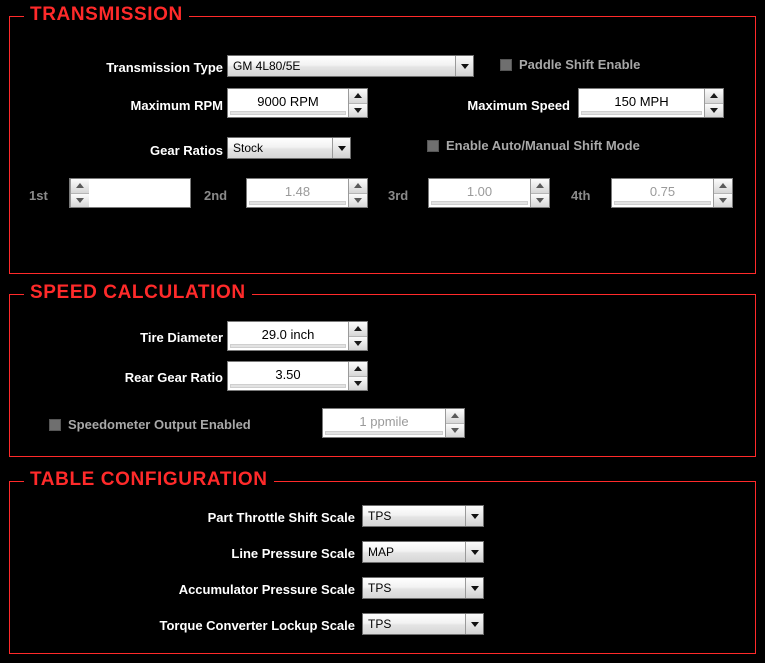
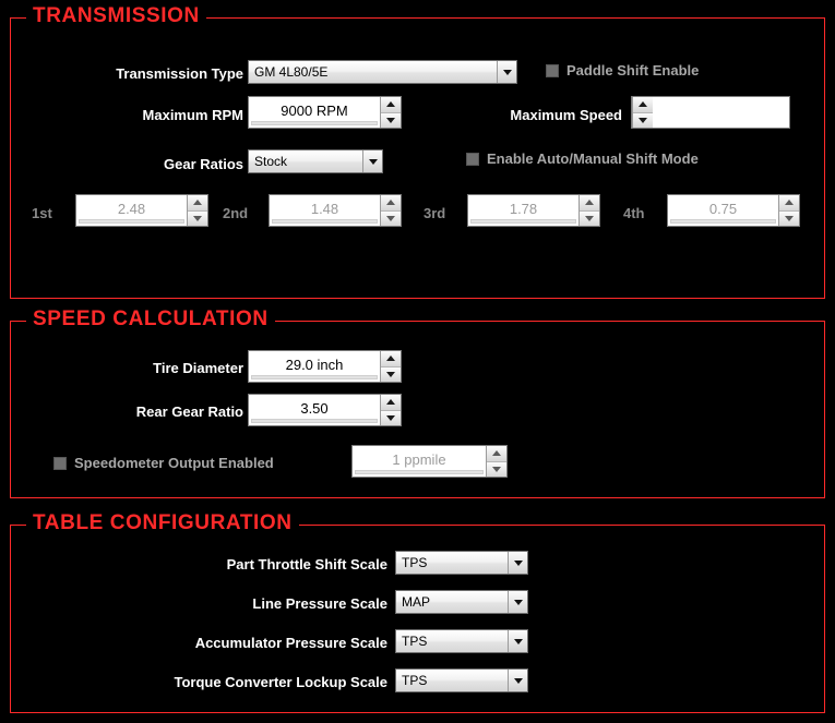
  TRANSMISSION
  Transmission Type
  GM 4L80/5E
  Paddle Shift Enable
  Maximum RPM
  9000 RPM
  Maximum Speed
- 150 MPH
  Gear Ratios
  Stock
  Enable Auto/Manual Shift Mode
  1st
+ 2.48
  2nd
  1.48
  3rd
- 1.00
+ 1.78
  4th
  0.75
  SPEED CALCULATION
  Tire Diameter
  29.0 inch
  Rear Gear Ratio
  3.50
  Speedometer Output Enabled
  1 ppmile
  TABLE CONFIGURATION
  Part Throttle Shift Scale
  TPS
  Line Pressure Scale
  MAP
  Accumulator Pressure Scale
  TPS
  Torque Converter Lockup Scale
  TPS
